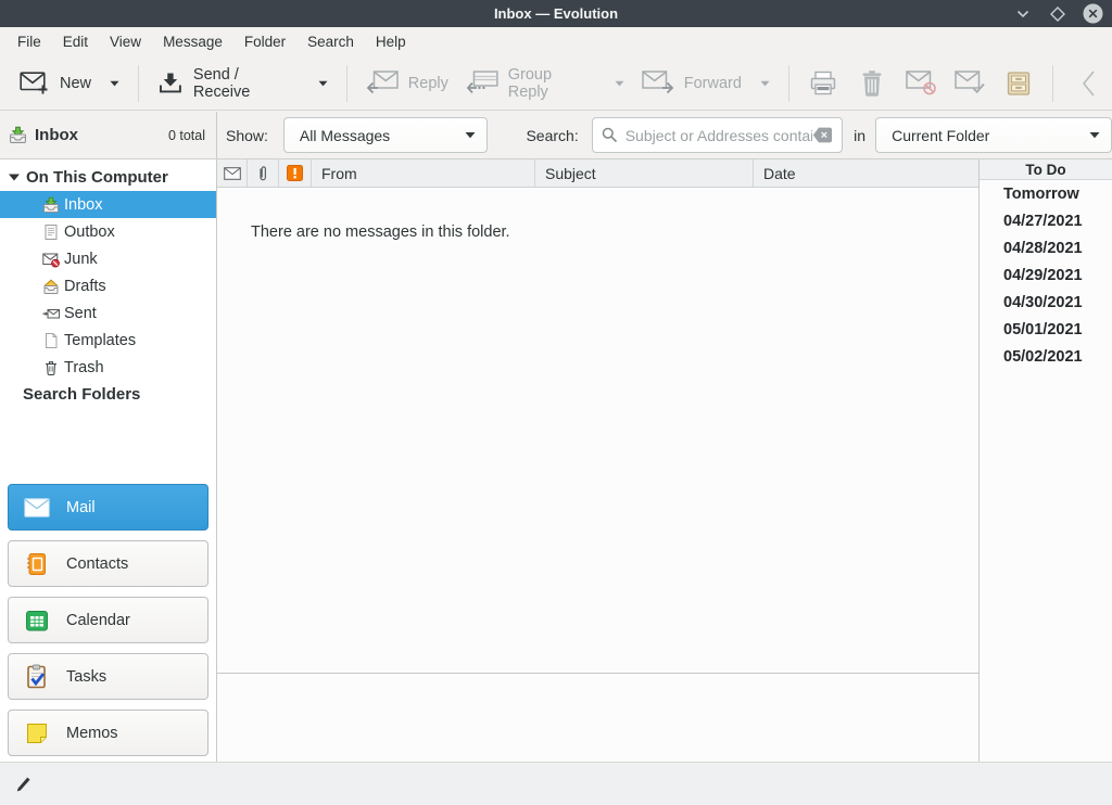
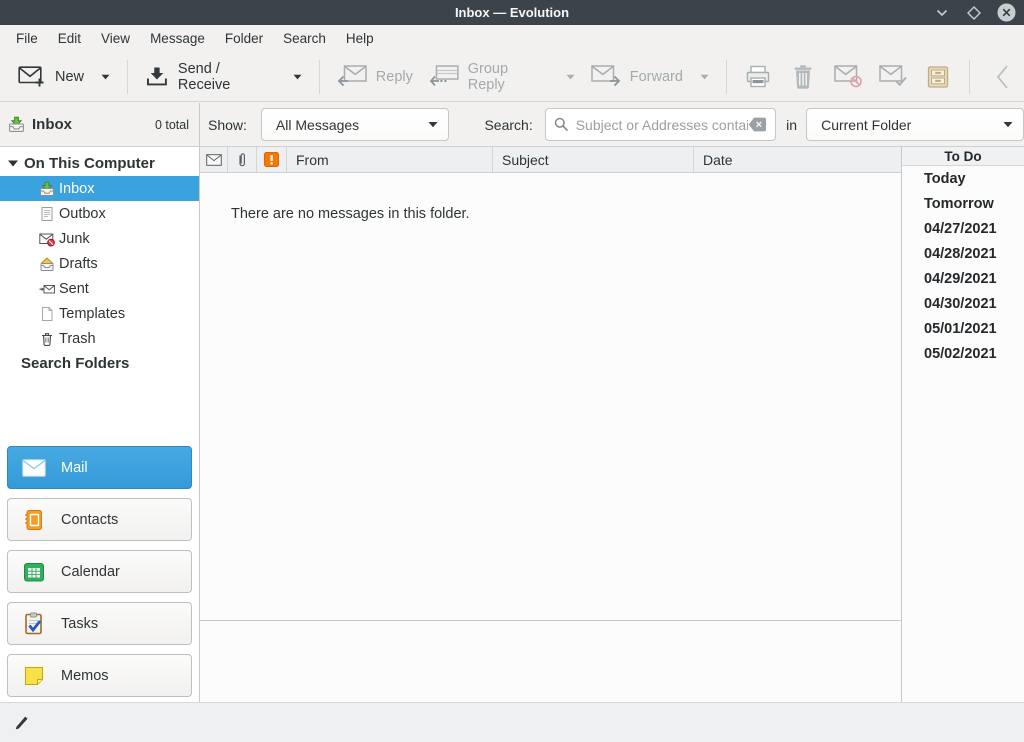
  Inbox — Evolution
  File
  Edit
  View
  Message
  Folder
  Search
  Help
  New
  Send / Receive
  Reply
  Group Reply
  Forward
  Inbox
  0 total
  Show:
  All Messages
  Search:
  Subject or Addresses conta
  in
  Current Folder
  On This Computer
  Inbox
  Outbox
  Junk
  Drafts
  Sent
  Templates
  Trash
  Search Folders
  Mail
  Contacts
  Calendar
  Tasks
  Memos
  From
  Subject
  Date
  There are no messages in this folder.
  To Do
+ Today
  Tomorrow
  04/27/2021
  04/28/2021
  04/29/2021
  04/30/2021
  05/01/2021
  05/02/2021
